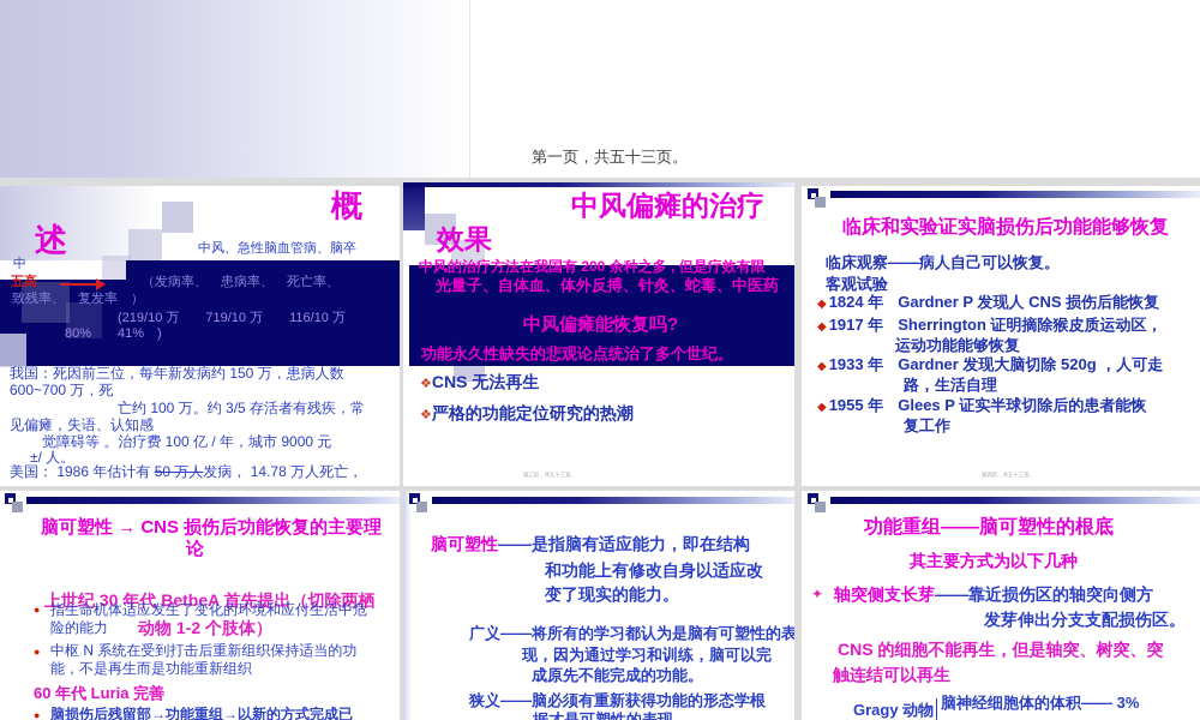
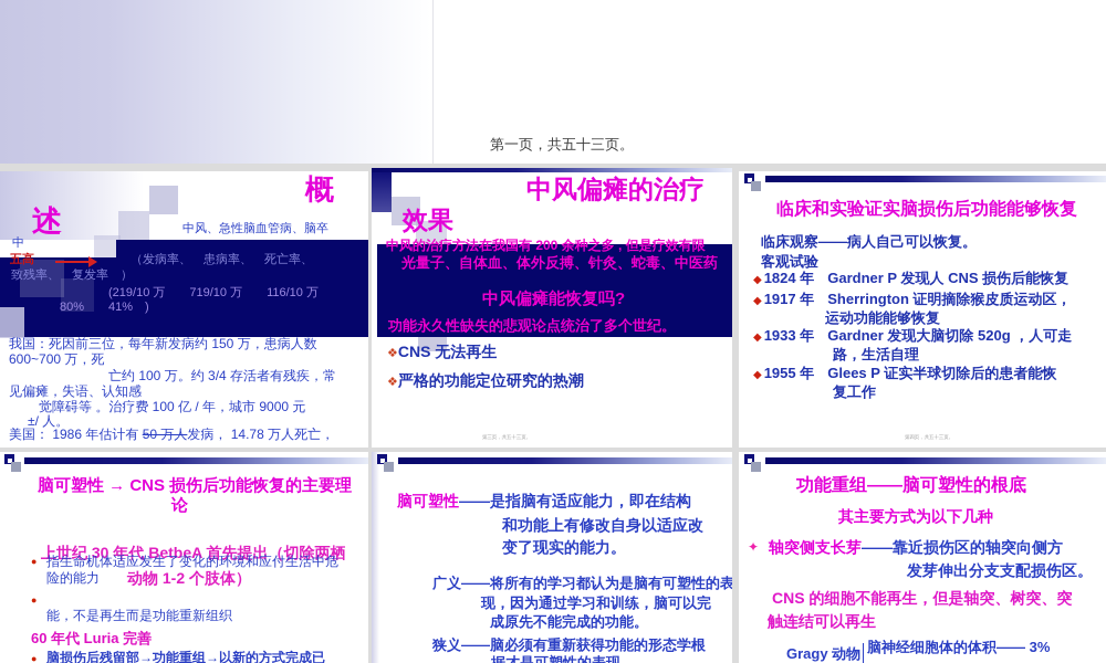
  第一页，共五十三页。
  概
  述
  中风、急性脑血管病、脑卒
  中
  五高
  （发病率、 患病率、 死亡率、
  致残率、 复发率 ）
  (219/10 万 719/10 万 116/10 万
  80% 41% )
  我国：死因前三位，每年新发病约 150 万，患病人数
  600~700 万，死
- 亡约 100 万。约 3/5 存活者有残疾，常
+ 亡约 100 万。约 3/4 存活者有残疾，常
  见偏瘫，失语、认知感
  觉障碍等 。治疗费 100 亿 / 年，城市 9000 元
  ±/ 人。
  美国： 1986 年估计有 50 万人发病， 14.78 万人死亡，
  中风偏瘫的治疗
  效果
  中风的治疗方法在我国有 200 余种之多 , 但是疗效有限
  光量子、自体血、体外反搏、针灸、蛇毒、中医药
  中风偏瘫能恢复吗?
  功能永久性缺失的悲观论点统治了多个世纪。
  ❖CNS 无法再生
  ❖严格的功能定位研究的热潮
  临床和实验证实脑损伤后功能能够恢复
  临床观察——病人自己可以恢复。
  客观试验
  ◆ 1824 年 Gardner P 发现人 CNS 损伤后能恢复
  ◆ 1917 年 Sherrington 证明摘除猴皮质运动区，
  运动功能能够恢复
  ◆ 1933 年 Gardner 发现大脑切除 520g ，人可走
  路，生活自理
  ◆ 1955 年 Glees P 证实半球切除后的患者能恢
  复工作
  脑可塑性 → CNS 损伤后功能恢复的主要理
  论
  上世纪 30 年代 BetbeA 首先提出（切除两栖
  动物 1-2 个肢体）
  ●
  指生命机体适应发生了变化的环境和应付生活中危
  险的能力
  ●
- 中枢 N 系统在受到打击后重新组织保持适当的功
  能，不是再生而是功能重新组织
  60 年代 Luria 完善
  ●
  脑损伤后残留部→功能重组→以新的方式完成已
  脑可塑性——是指脑有适应能力，即在结构
  和功能上有修改自身以适应改
  变了现实的能力。
  广义——将所有的学习都认为是脑有可塑性的表
  现，因为通过学习和训练，脑可以完
  成原先不能完成的功能。
  狭义——脑必须有重新获得功能的形态学根
  功能重组——脑可塑性的根底
  其主要方式为以下几种
  ✦
  轴突侧支长芽——靠近损伤区的轴突向侧方
  发芽伸出分支支配损伤区。
  CNS 的细胞不能再生，但是轴突、树突、突
  触连结可以再生
  脑神经细胞体的体积—— 3%
  Gragy 动物
